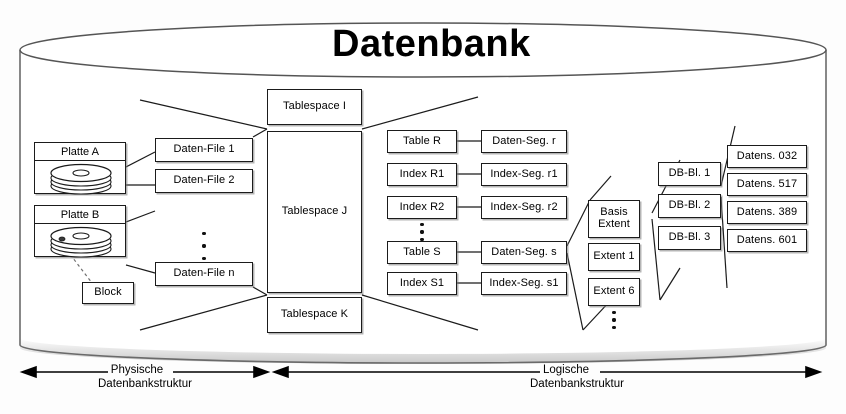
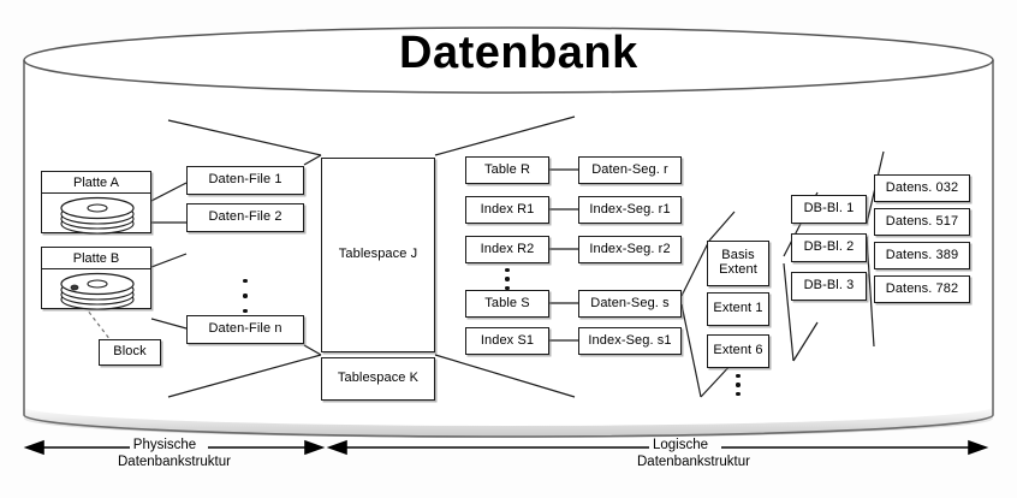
  Datenbank
  Platte A
  Platte B
  Block
  Daten-File 1
  Daten-File 2
  Daten-File n
- Tablespace I
  Tablespace J
  Tablespace K
  Table R
  Index R1
  Index R2
  Table S
  Index S1
  Daten-Seg. r
  Index-Seg. r1
  Index-Seg. r2
  Daten-Seg. s
  Index-Seg. s1
  Basis
  Extent
  Extent 1
  Extent 6
  DB-Bl. 1
  DB-Bl. 2
  DB-Bl. 3
  Datens. 032
  Datens. 517
  Datens. 389
- Datens. 601
+ Datens. 782
  Physische
  Datenbankstruktur
  Logische
  Datenbankstruktur
